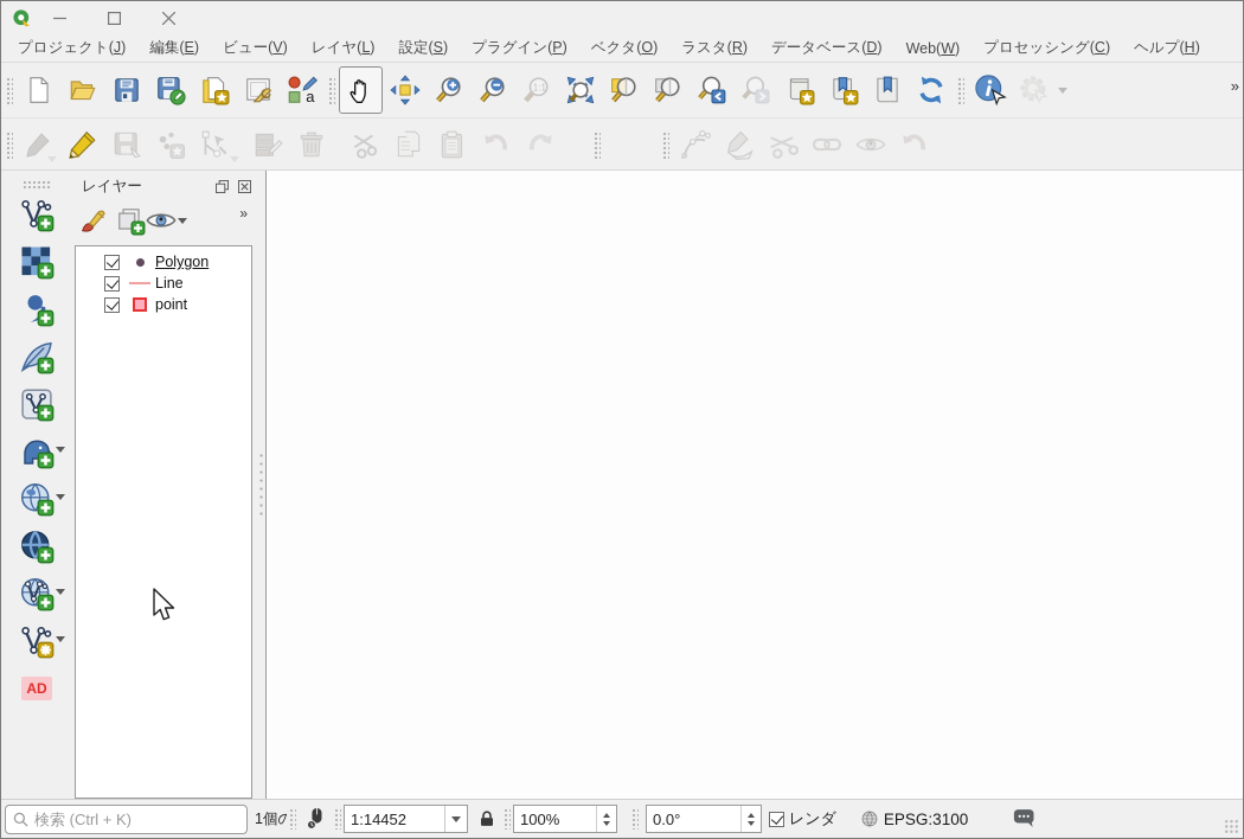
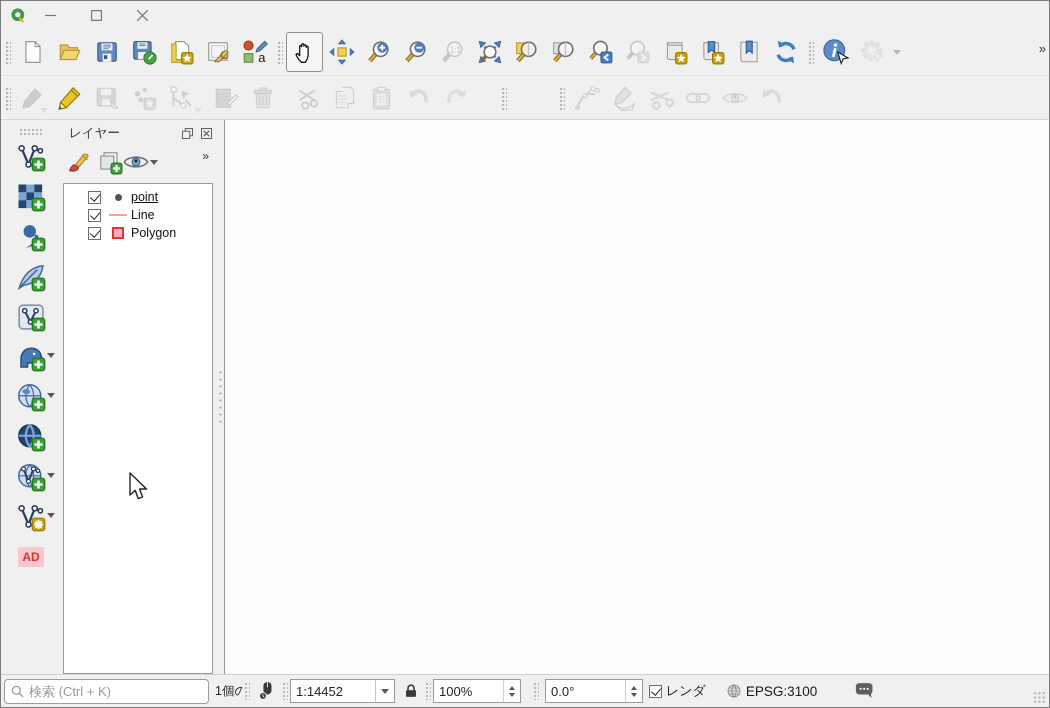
- プロジェクト(J)
- 編集(E)
- ビュー(V)
- レイヤ(L)
- 設定(S)
- プラグイン(P)
- ベクタ(O)
- ラスタ(R)
- データベース(D)
- Web(W)
- プロセッシング(C)
- ヘルプ(H)
  a
  1:1
  »
  AD
  レイヤー
  »
- Polygon
+ point
  Line
- point
+ Polygon
  検索 (Ctrl + K)
  1個の
  1:14452
  100%
  0.0°
  レンダ
  EPSG:3100
